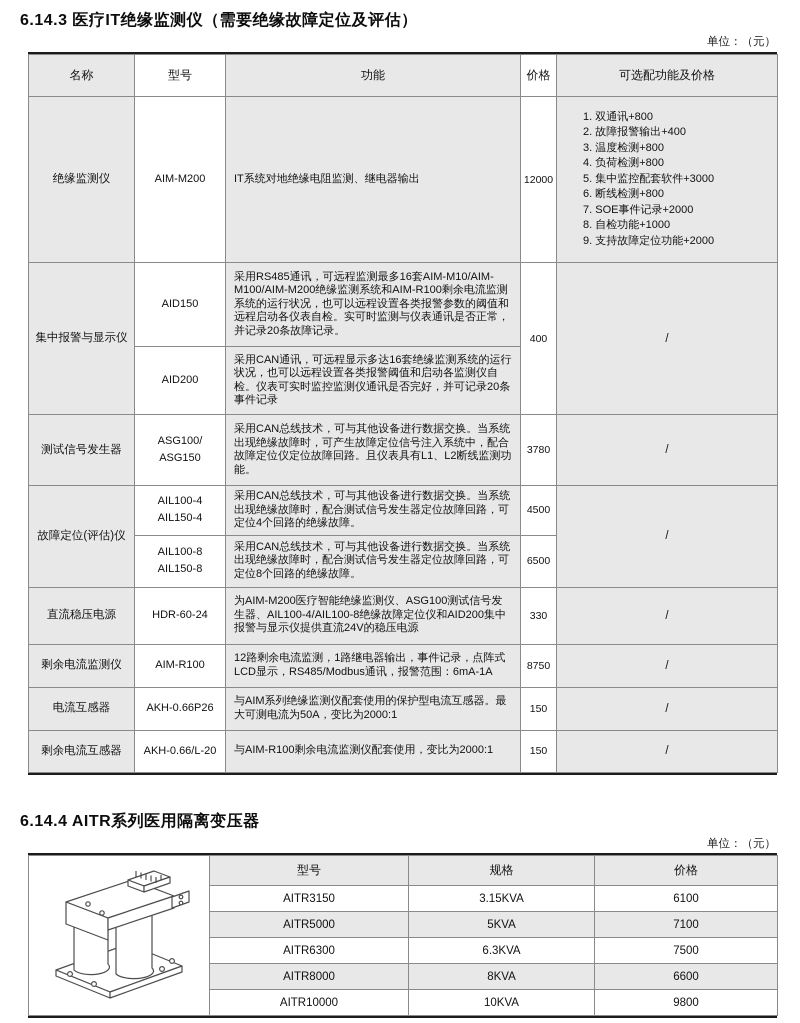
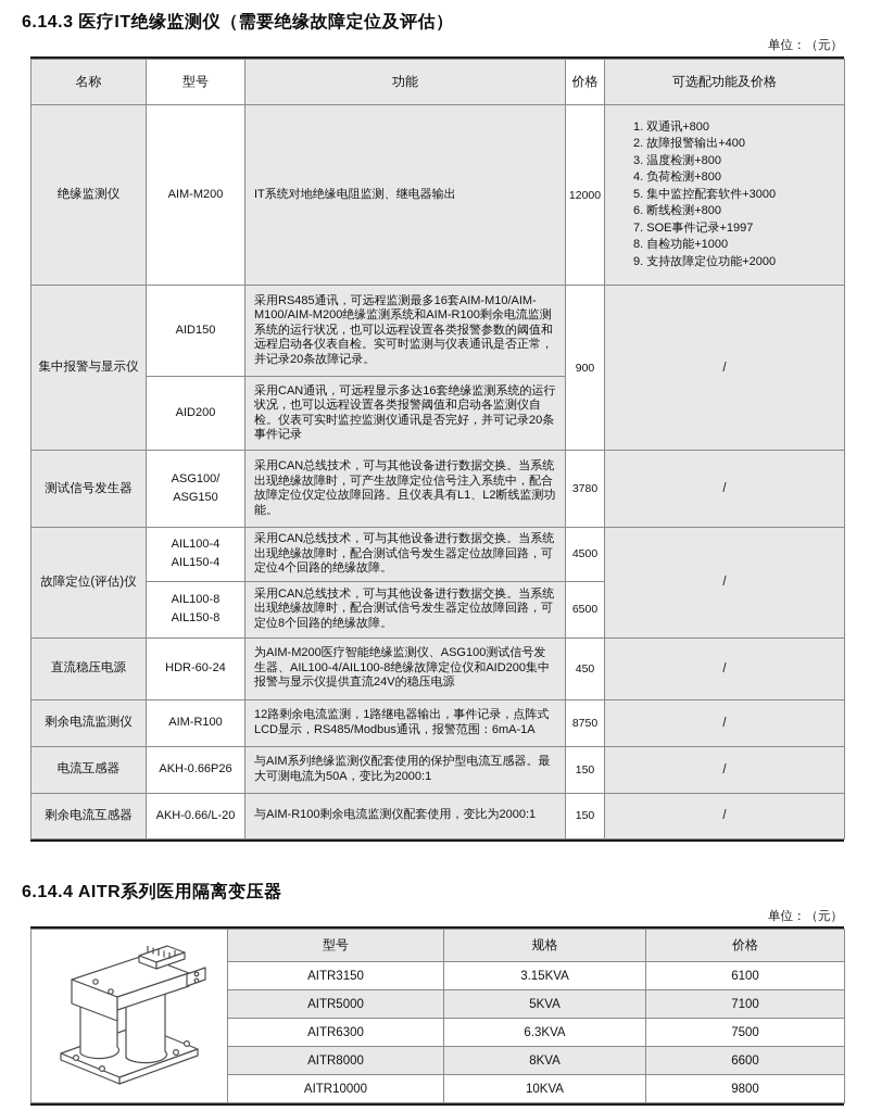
  6.14.3 医疗IT绝缘监测仪（需要绝缘故障定位及评估）
  单位：（元）
  名称	型号	功能	价格	可选配功能及价格
- 绝缘监测仪	AIM-M200	IT系统对地绝缘电阻监测、继电器输出	12000	1. 双通讯+800 2. 故障报警输出+400 3. 温度检测+800 4. 负荷检测+800 5. 集中监控配套软件+3000 6. 断线检测+800 7. SOE事件记录+2000 8. 自检功能+1000 9. 支持故障定位功能+2000
+ 绝缘监测仪	AIM-M200	IT系统对地绝缘电阻监测、继电器输出	12000	1. 双通讯+800 2. 故障报警输出+400 3. 温度检测+800 4. 负荷检测+800 5. 集中监控配套软件+3000 6. 断线检测+800 7. SOE事件记录+1997 8. 自检功能+1000 9. 支持故障定位功能+2000
- 集中报警与显示仪	AID150	采用RS485通讯，可远程监测最多16套AIM-M10/AIM-M100/AIM-M200绝缘监测系统和AIM-R100剩余电流监测系统的运行状况，也可以远程设置各类报警参数的阈值和远程启动各仪表自检。实可时监测与仪表通讯是否正常，并记录20条故障记录。	400	/
+ 集中报警与显示仪	AID150	采用RS485通讯，可远程监测最多16套AIM-M10/AIM-M100/AIM-M200绝缘监测系统和AIM-R100剩余电流监测系统的运行状况，也可以远程设置各类报警参数的阈值和远程启动各仪表自检。实可时监测与仪表通讯是否正常，并记录20条故障记录。	900	/
  AID200	采用CAN通讯，可远程显示多达16套绝缘监测系统的运行状况，也可以远程设置各类报警阈值和启动各监测仪自检。仪表可实时监控监测仪通讯是否完好，并可记录20条事件记录
  测试信号发生器	ASG100/ ASG150	采用CAN总线技术，可与其他设备进行数据交换。当系统出现绝缘故障时，可产生故障定位信号注入系统中，配合故障定位仪定位故障回路。且仪表具有L1、L2断线监测功能。	3780	/
  故障定位(评估)仪	AIL100-4 AIL150-4	采用CAN总线技术，可与其他设备进行数据交换。当系统出现绝缘故障时，配合测试信号发生器定位故障回路，可定位4个回路的绝缘故障。	4500	/
  AIL100-8 AIL150-8	采用CAN总线技术，可与其他设备进行数据交换。当系统出现绝缘故障时，配合测试信号发生器定位故障回路，可定位8个回路的绝缘故障。	6500
- 直流稳压电源	HDR-60-24	为AIM-M200医疗智能绝缘监测仪、ASG100测试信号发生器、AIL100-4/AIL100-8绝缘故障定位仪和AID200集中报警与显示仪提供直流24V的稳压电源	330	/
+ 直流稳压电源	HDR-60-24	为AIM-M200医疗智能绝缘监测仪、ASG100测试信号发生器、AIL100-4/AIL100-8绝缘故障定位仪和AID200集中报警与显示仪提供直流24V的稳压电源	450	/
  剩余电流监测仪	AIM-R100	12路剩余电流监测，1路继电器输出，事件记录，点阵式LCD显示，RS485/Modbus通讯，报警范围：6mA-1A	8750	/
  电流互感器	AKH-0.66P26	与AIM系列绝缘监测仪配套使用的保护型电流互感器。最大可测电流为50A，变比为2000:1	150	/
  剩余电流互感器	AKH-0.66/L-20	与AIM-R100剩余电流监测仪配套使用，变比为2000:1	150	/
  6.14.4 AITR系列医用隔离变压器
  单位：（元）
  	型号	规格	价格
  AITR3150	3.15KVA	6100
  AITR5000	5KVA	7100
  AITR6300	6.3KVA	7500
  AITR8000	8KVA	6600
  AITR10000	10KVA	9800
